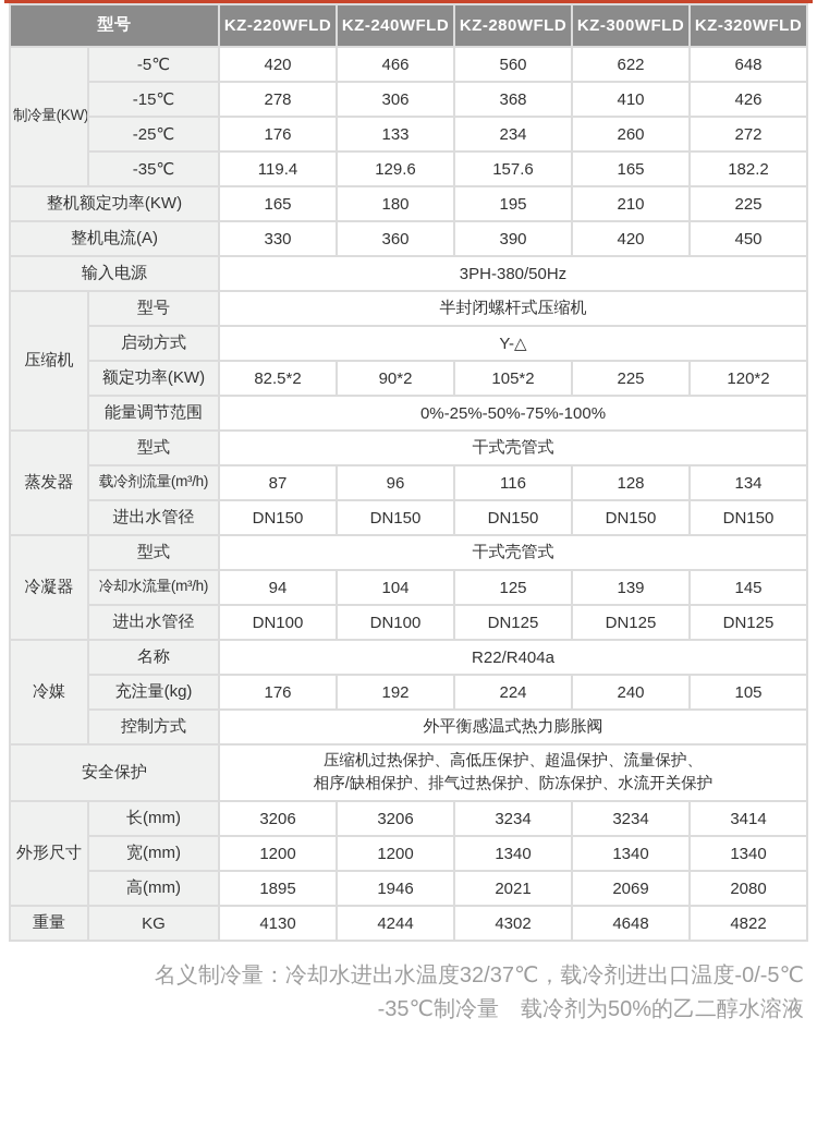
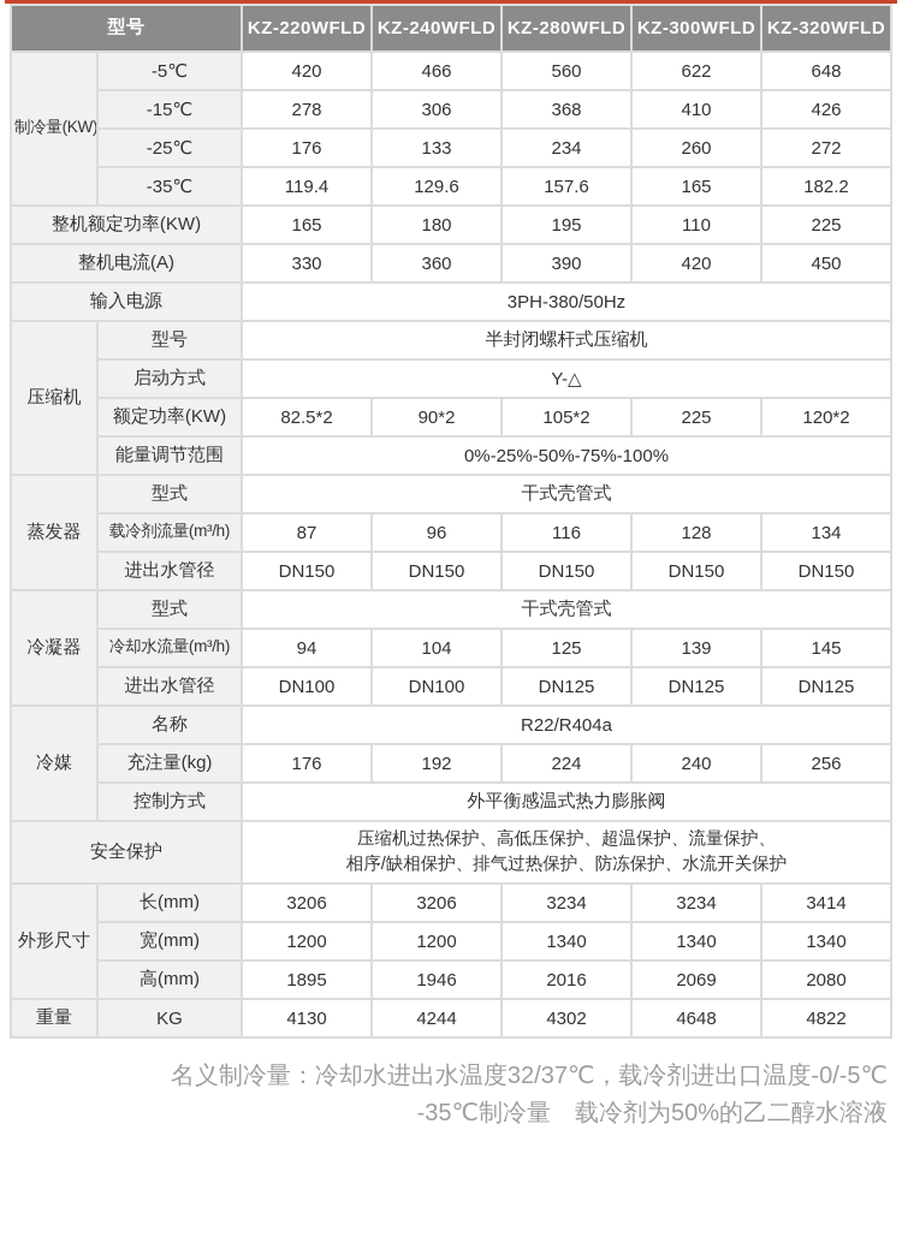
  型号	KZ-220WFLD	KZ-240WFLD	KZ-280WFLD	KZ-300WFLD	KZ-320WFLD
  制冷量(KW)	-5℃	420	466	560	622	648
  -15℃	278	306	368	410	426
  -25℃	176	133	234	260	272
  -35℃	119.4	129.6	157.6	165	182.2
- 整机额定功率(KW)	165	180	195	210	225
+ 整机额定功率(KW)	165	180	195	110	225
  整机电流(A)	330	360	390	420	450
  输入电源	3PH-380/50Hz
  压缩机	型号	半封闭螺杆式压缩机
  启动方式	Y-△
  额定功率(KW)	82.5*2	90*2	105*2	225	120*2
  能量调节范围	0%-25%-50%-75%-100%
  蒸发器	型式	干式壳管式
  载冷剂流量(m³/h)	87	96	116	128	134
  进出水管径	DN150	DN150	DN150	DN150	DN150
  冷凝器	型式	干式壳管式
  冷却水流量(m³/h)	94	104	125	139	145
  进出水管径	DN100	DN100	DN125	DN125	DN125
  冷媒	名称	R22/R404a
- 充注量(kg)	176	192	224	240	105
+ 充注量(kg)	176	192	224	240	256
  控制方式	外平衡感温式热力膨胀阀
  安全保护	压缩机过热保护、高低压保护、超温保护、流量保护、 相序/缺相保护、排气过热保护、防冻保护、水流开关保护
  外形尺寸	长(mm)	3206	3206	3234	3234	3414
  宽(mm)	1200	1200	1340	1340	1340
- 高(mm)	1895	1946	2021	2069	2080
+ 高(mm)	1895	1946	2016	2069	2080
  重量	KG	4130	4244	4302	4648	4822
  名义制冷量：冷却水进出水温度32/37℃，载冷剂进出口温度-0/-5℃
  -35℃制冷量 载冷剂为50%的乙二醇水溶液
